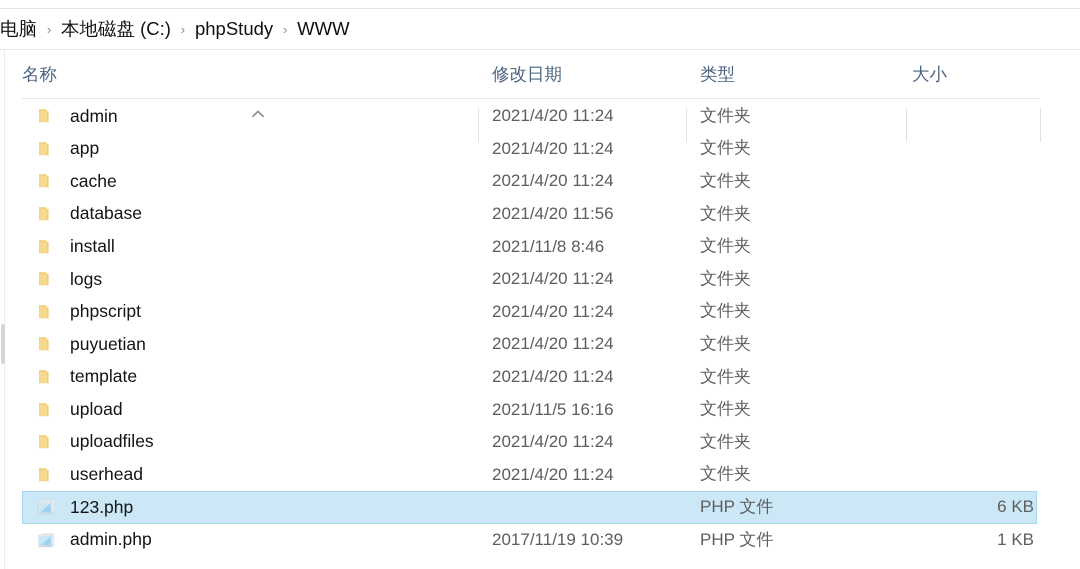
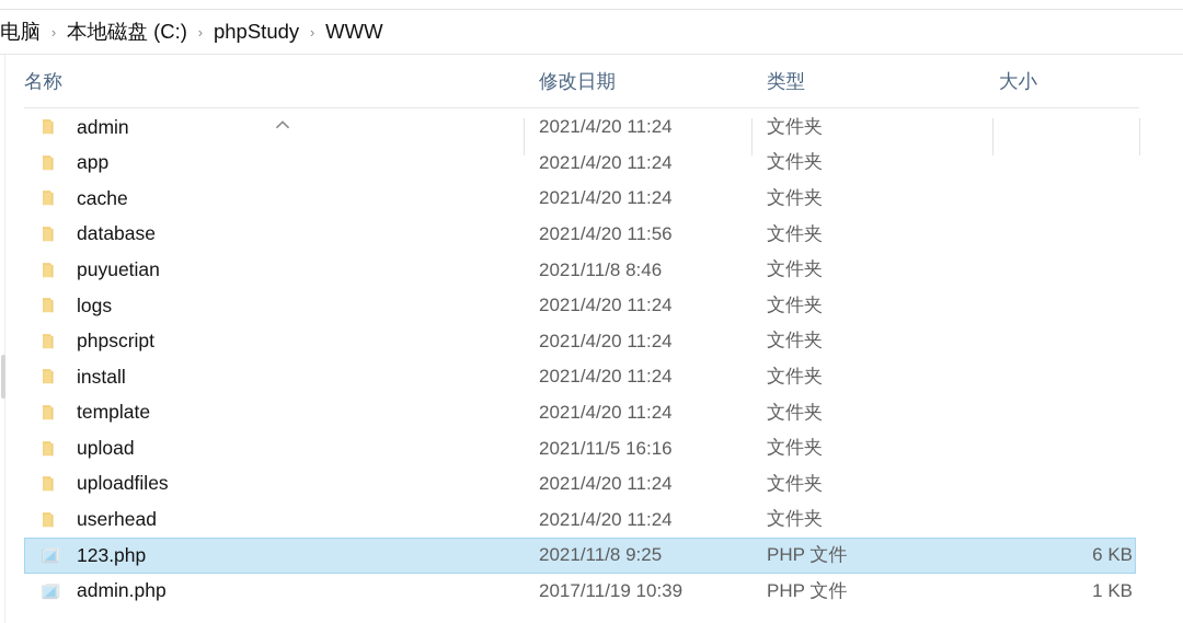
  电脑
  ›
  本地磁盘 (C:)
  ›
  phpStudy
  ›
  WWW
  名称
  修改日期
  类型
  大小
  admin
  2021/4/20 11:24
  文件夹
  app
  2021/4/20 11:24
  文件夹
  cache
  2021/4/20 11:24
  文件夹
  database
  2021/4/20 11:56
  文件夹
- install
+ puyuetian
  2021/11/8 8:46
  文件夹
  logs
  2021/4/20 11:24
  文件夹
  phpscript
  2021/4/20 11:24
  文件夹
- puyuetian
+ install
  2021/4/20 11:24
  文件夹
  template
  2021/4/20 11:24
  文件夹
  upload
  2021/11/5 16:16
  文件夹
  uploadfiles
  2021/4/20 11:24
  文件夹
  userhead
  2021/4/20 11:24
  文件夹
  123.php
+ 2021/11/8 9:25
  PHP 文件
  6 KB
  admin.php
  2017/11/19 10:39
  PHP 文件
  1 KB
